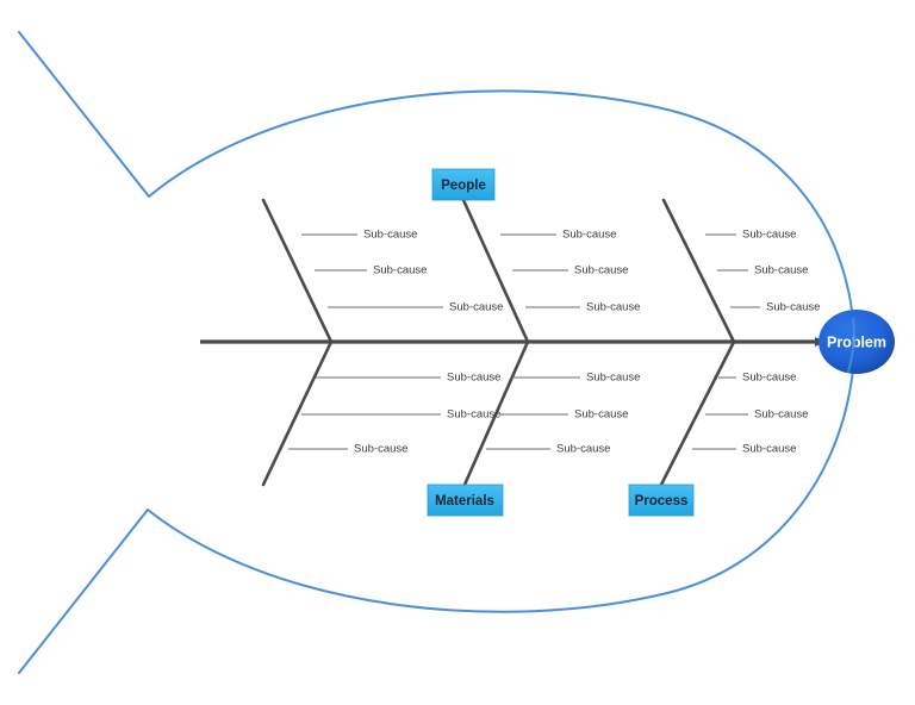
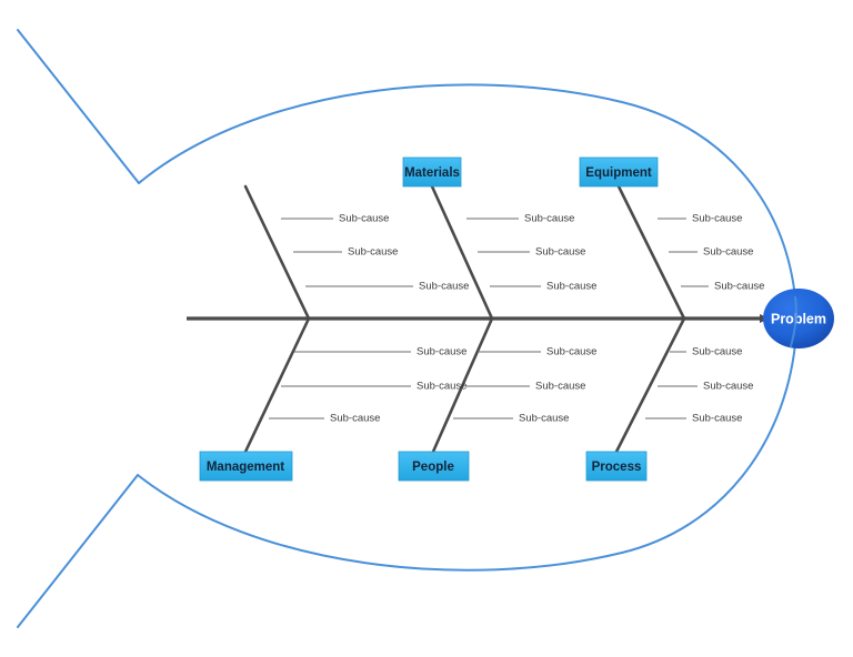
  Sub-cause
  Sub-cause
  Sub-cause
  Sub-cause
  Sub-cause
  Sub-cause
  Sub-cause
  Sub-cause
  Sub-cause
  Sub-cause
  Sub-cause
  Sub-cause
  Sub-cause
  Sub-cause
  Sub-cause
  Sub-cause
  Sub-cause
  Sub-cause
- People
+ Materials
+ Equipment
+ Management
- Materials
+ People
  Process
  Problem
